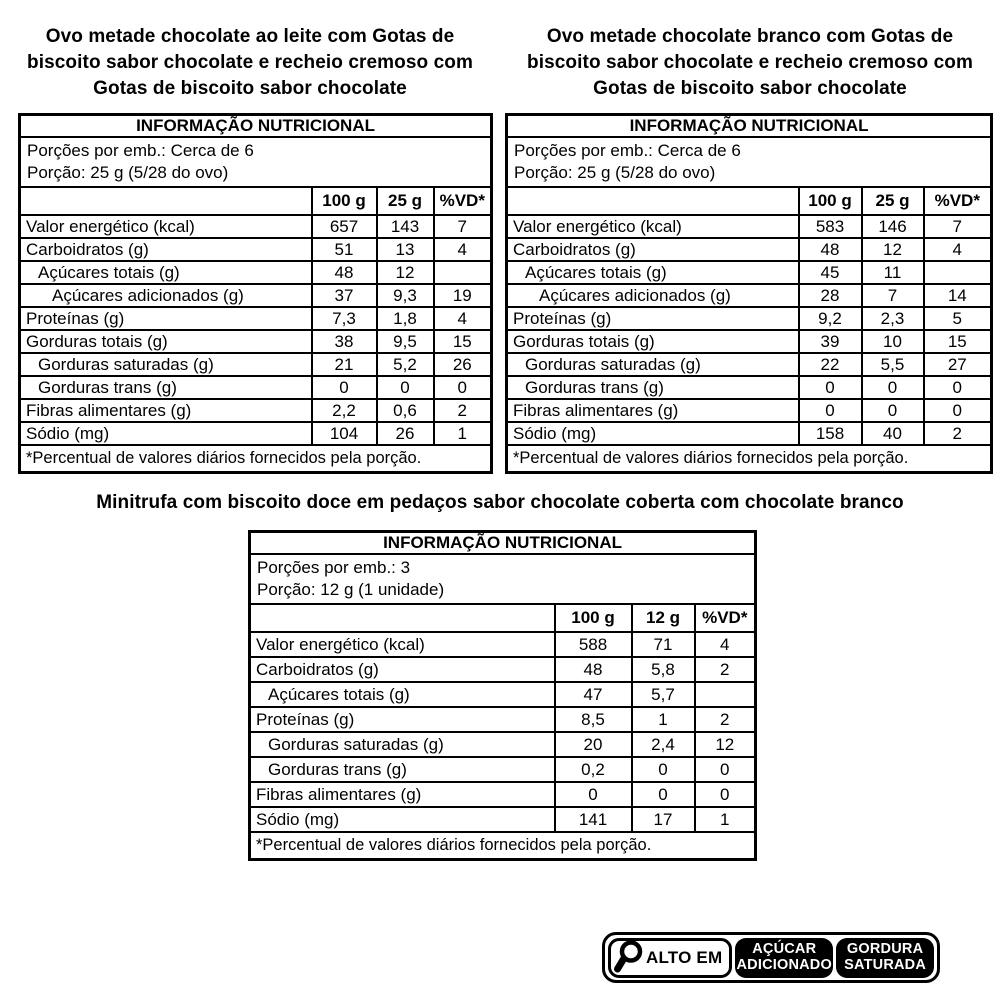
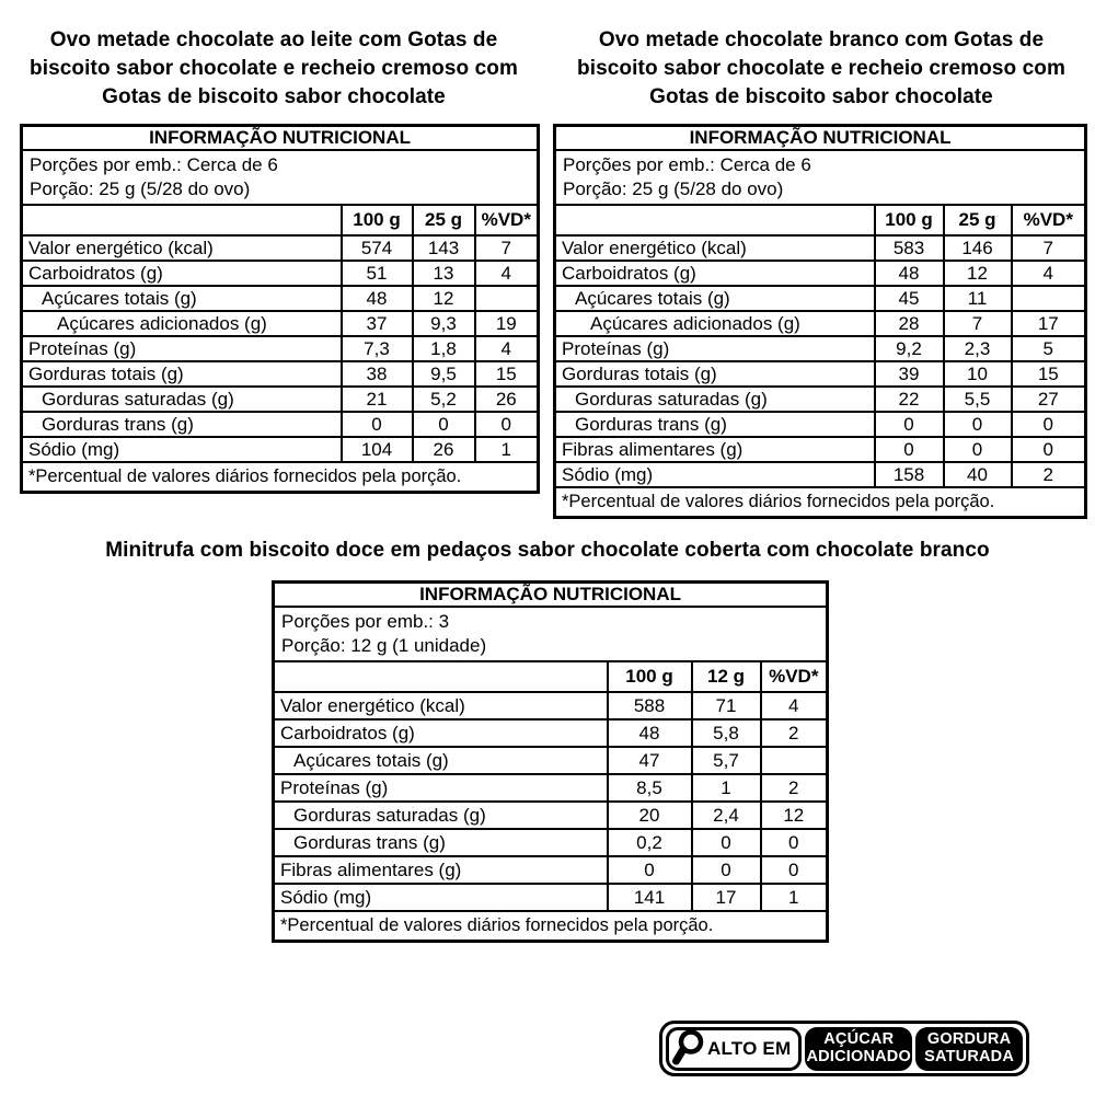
  Ovo metade chocolate ao leite com Gotas de biscoito sabor chocolate e recheio cremoso com Gotas de biscoito sabor chocolate
  Ovo metade chocolate branco com Gotas de biscoito sabor chocolate e recheio cremoso com Gotas de biscoito sabor chocolate
  INFORMAÇÃO NUTRICIONAL
  Porções por emb.: Cerca de 6 Porção: 25 g (5/28 do ovo)
  	100 g	25 g	%VD*
- Valor energético (kcal)	657	143	7
+ Valor energético (kcal)	574	143	7
  Carboidratos (g)	51	13	4
  Açúcares totais (g)	48	12
  Açúcares adicionados (g)	37	9,3	19
  Proteínas (g)	7,3	1,8	4
  Gorduras totais (g)	38	9,5	15
  Gorduras saturadas (g)	21	5,2	26
  Gorduras trans (g)	0	0	0
- Fibras alimentares (g)	2,2	0,6	2
  Sódio (mg)	104	26	1
  *Percentual de valores diários fornecidos pela porção.
  INFORMAÇÃO NUTRICIONAL
  Porções por emb.: Cerca de 6 Porção: 25 g (5/28 do ovo)
  	100 g	25 g	%VD*
  Valor energético (kcal)	583	146	7
  Carboidratos (g)	48	12	4
  Açúcares totais (g)	45	11
- Açúcares adicionados (g)	28	7	14
+ Açúcares adicionados (g)	28	7	17
  Proteínas (g)	9,2	2,3	5
  Gorduras totais (g)	39	10	15
  Gorduras saturadas (g)	22	5,5	27
  Gorduras trans (g)	0	0	0
  Fibras alimentares (g)	0	0	0
  Sódio (mg)	158	40	2
  *Percentual de valores diários fornecidos pela porção.
  Minitrufa com biscoito doce em pedaços sabor chocolate coberta com chocolate branco
  INFORMAÇÃO NUTRICIONAL
  Porções por emb.: 3 Porção: 12 g (1 unidade)
  	100 g	12 g	%VD*
  Valor energético (kcal)	588	71	4
  Carboidratos (g)	48	5,8	2
  Açúcares totais (g)	47	5,7
  Proteínas (g)	8,5	1	2
  Gorduras saturadas (g)	20	2,4	12
  Gorduras trans (g)	0,2	0	0
  Fibras alimentares (g)	0	0	0
  Sódio (mg)	141	17	1
  *Percentual de valores diários fornecidos pela porção.
  ALTO EM
  AÇÚCAR
  ADICIONADO
  GORDURA
  SATURADA
